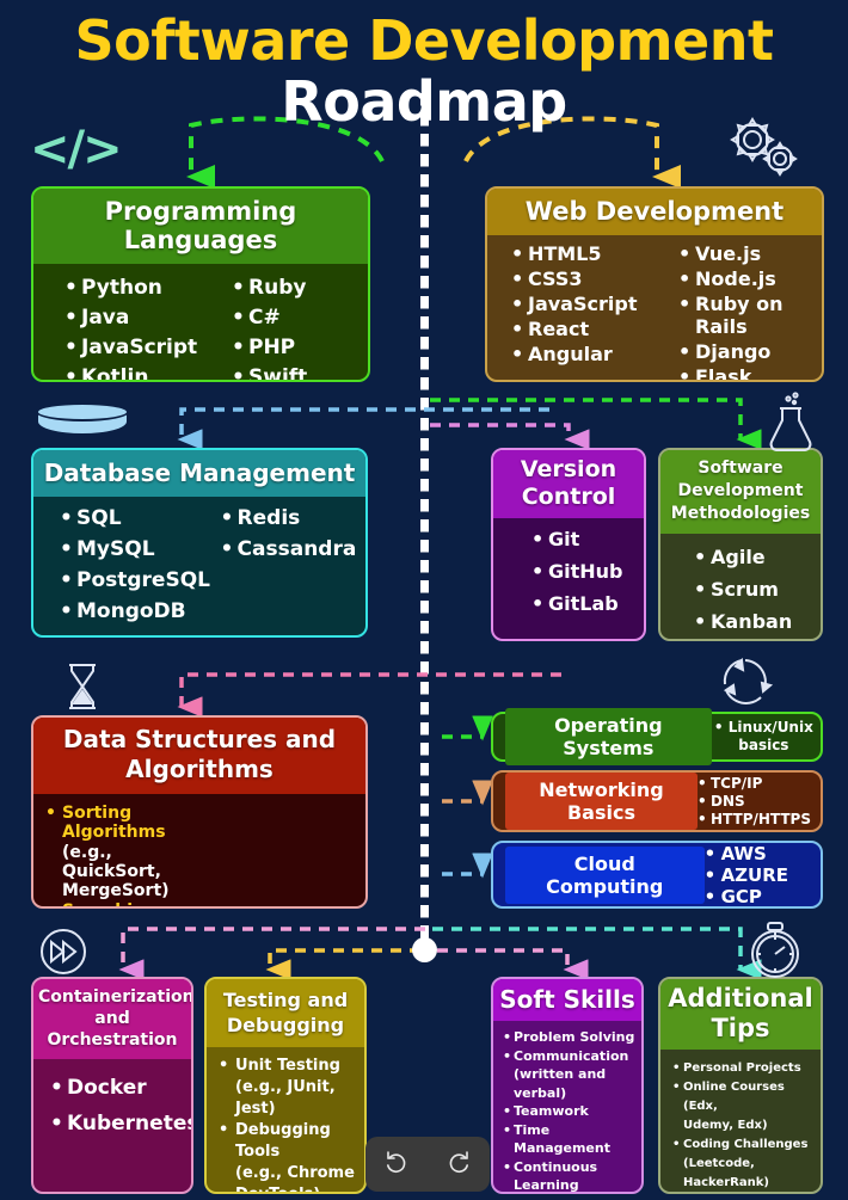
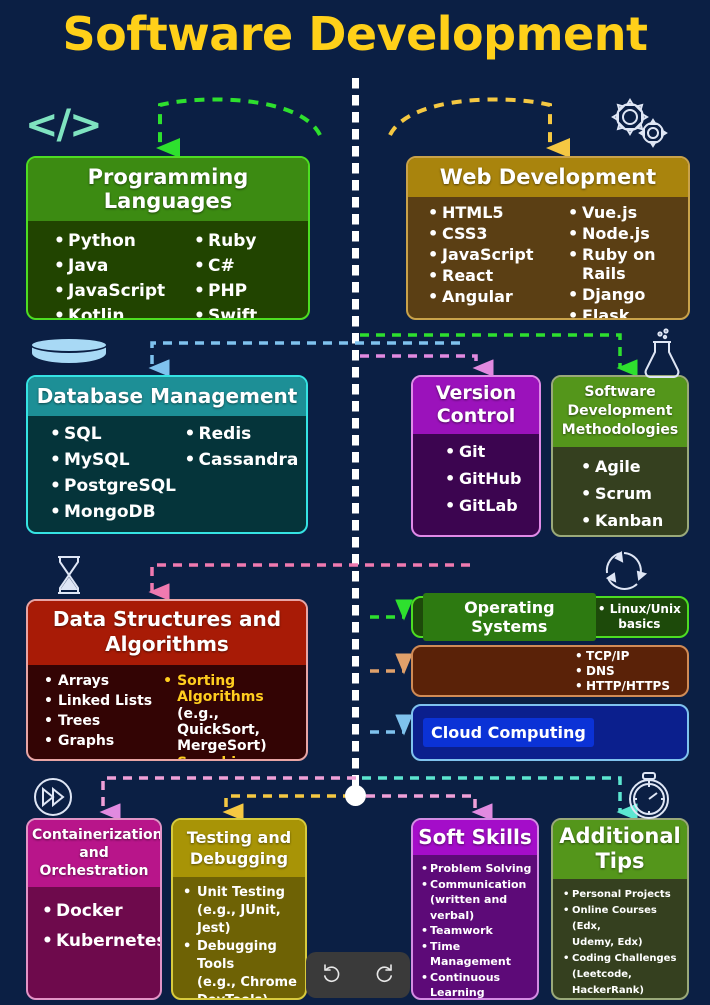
  Software Development
- Roadmap
  </>
  Programming Languages
  Python
  Java
  JavaScript
  Kotlin
  Ruby
  C#
  PHP
  Swift
  Web Development
  HTML5
  CSS3
  JavaScript
  React
  Angular
  Vue.js
  Node.js
  Ruby on Rails
  Django
  Flask
  Database Management
  SQL
  MySQL
  PostgreSQL
  MongoDB
  Redis
  Cassandra
  Version Control
  Git
  GitHub
  GitLab
  Software Development Methodologies
  Agile
  Scrum
  Kanban
  Data Structures and Algorithms
+ Arrays
+ Linked Lists
+ Trees
+ Graphs
  Sorting Algorithms
  (e.g., QuickSort, MergeSort)
  Operating Systems
  Linux/Unix basics
- Networking Basics
  TCP/IP
  DNS
  HTTP/HTTPS
  Cloud Computing
- AWS
- AZURE
- GCP
  Containerization and Orchestration
  Docker
  Kubernete
  Testing and Debugging
  Unit Testing
  (e.g., JUnit, Jest)
  Debugging Tools
  Soft Skills
  Problem Solving
  Communication
  (written and verbal)
  Teamwork
  Time Management
  Continuous Learning
  Additional Tips
  Personal Projects
  Online Courses (Edx,
  Udemy, Edx)
  Coding Challenges
  (Leetcode, HackerRank)
